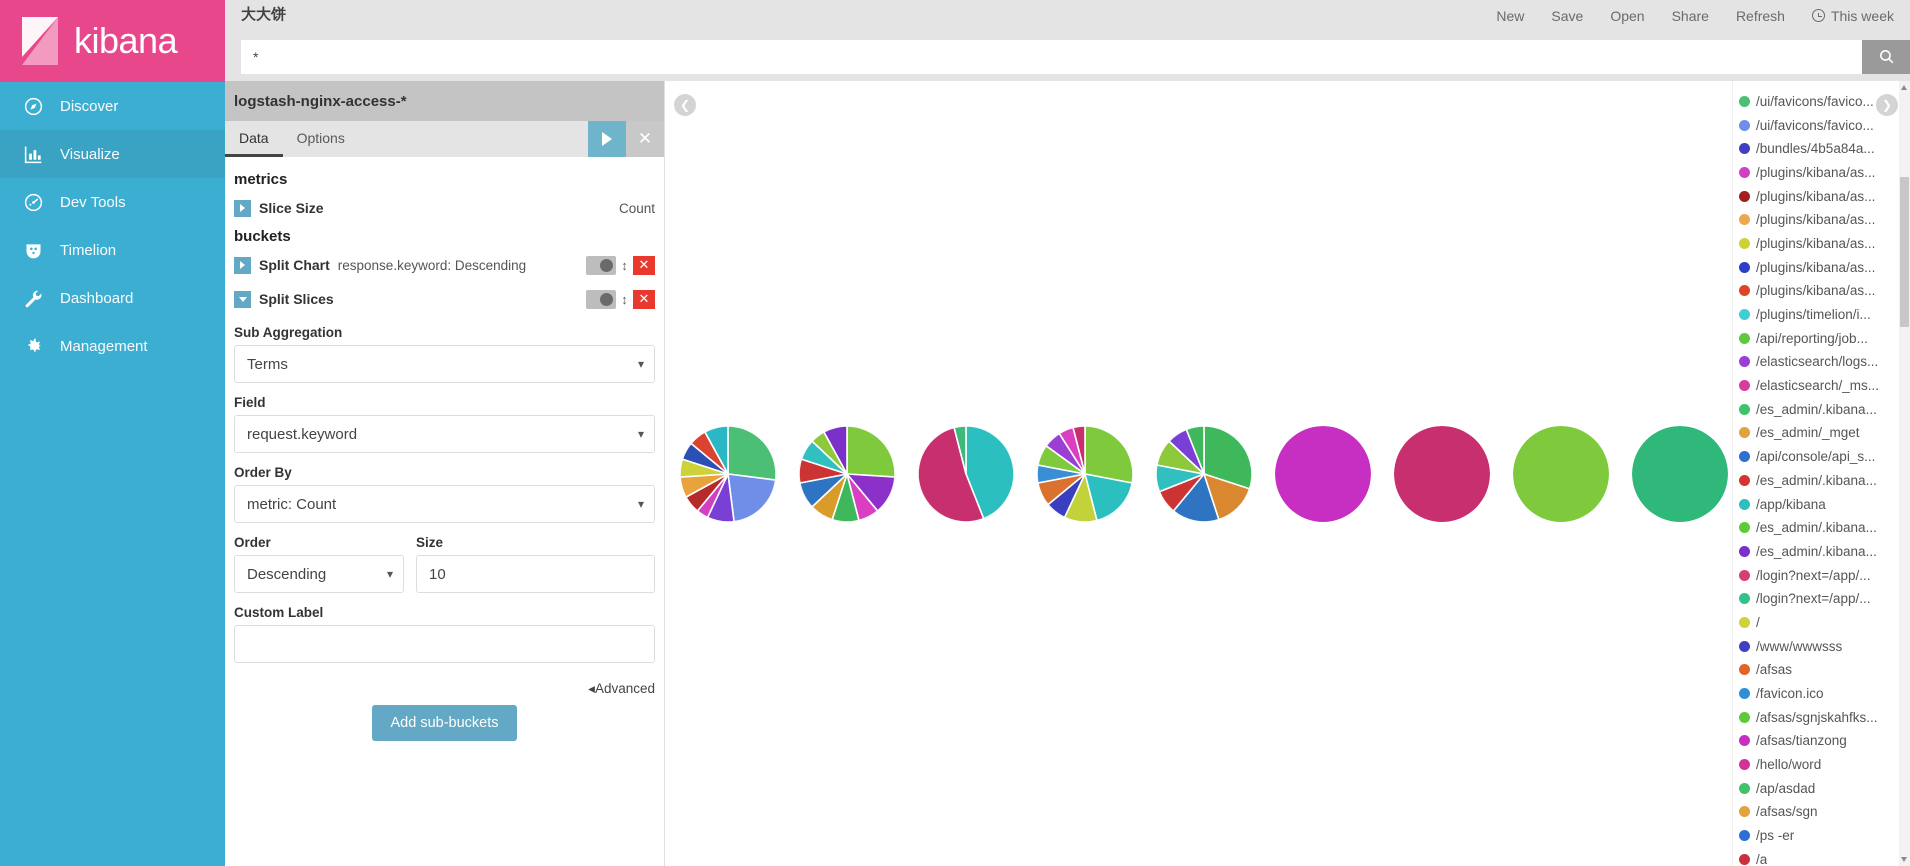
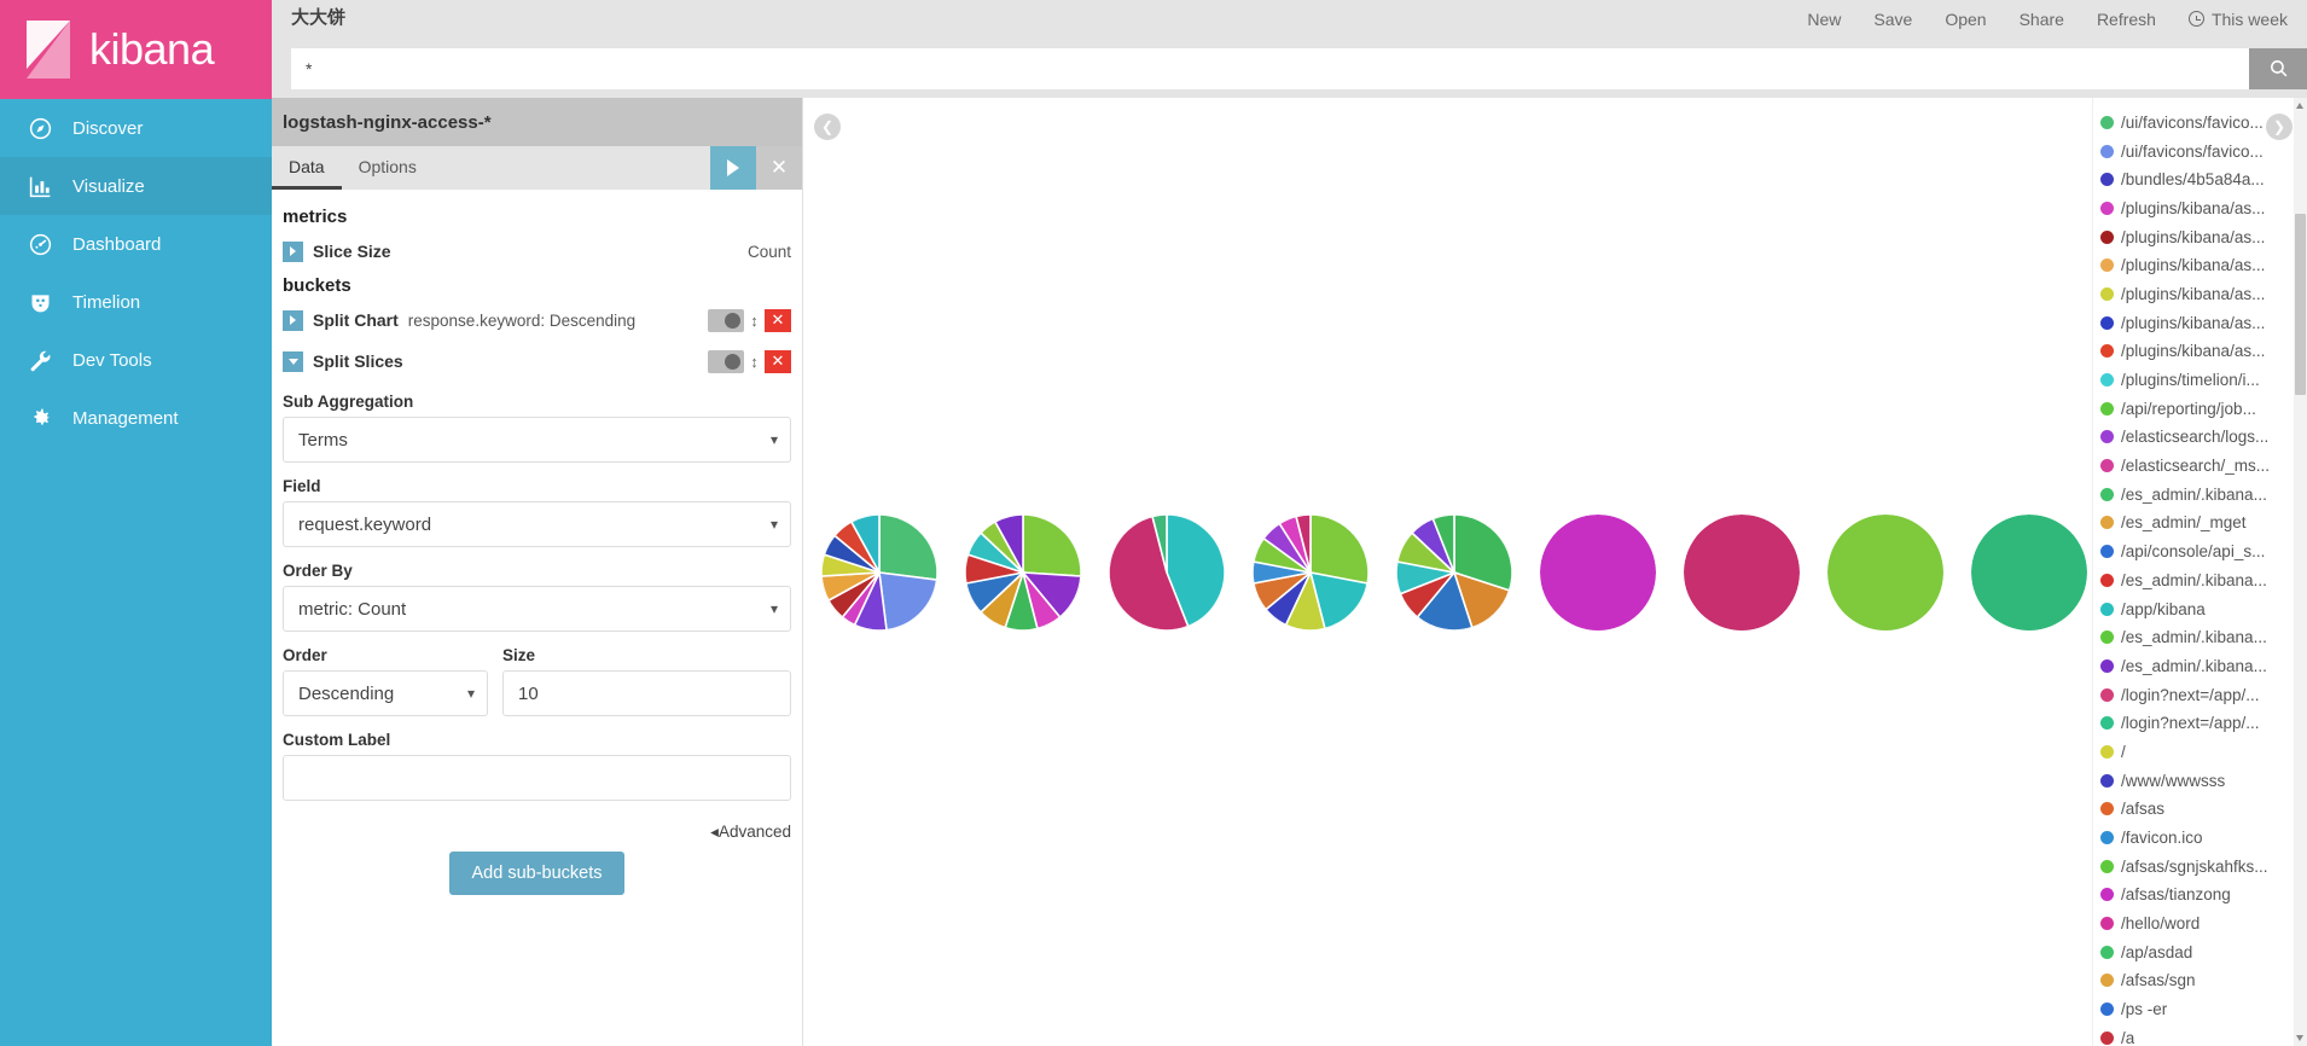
  kibana
  Discover
  Visualize
- Dev Tools
+ Dashboard
  Timelion
- Dashboard
+ Dev Tools
  Management
  大大饼
  New
  Save
  Open
  Share
  Refresh
  This week
  *
  logstash-nginx-access-*
  Data
  Options
  ✕
  metrics
  Slice Size
  Count
  buckets
  Split Chart
  response.keyword: Descending
  ↕
  ✕
  Split Slices
  ↕
  ✕
  Sub Aggregation
  Terms
  Field
  request.keyword
  Order By
  metric: Count
  Order
  Descending
  Size
  10
  Custom Label
  ◂Advanced
  Add sub-buckets
  ❮
  ❯
  /ui/favicons/favico...
  /ui/favicons/favico...
  /bundles/4b5a84a...
  /plugins/kibana/as...
  /plugins/kibana/as...
  /plugins/kibana/as...
  /plugins/kibana/as...
  /plugins/kibana/as...
  /plugins/kibana/as...
  /plugins/timelion/i...
  /api/reporting/job...
  /elasticsearch/logs...
  /elasticsearch/_ms...
  /es_admin/.kibana...
  /es_admin/_mget
  /api/console/api_s...
  /es_admin/.kibana...
  /app/kibana
  /es_admin/.kibana...
  /es_admin/.kibana...
  /login?next=/app/...
  /login?next=/app/...
  /
  /www/wwwsss
  /afsas
  /favicon.ico
  /afsas/sgnjskahfks...
  /afsas/tianzong
  /hello/word
  /ap/asdad
  /afsas/sgn
  /ps -er
  /a
